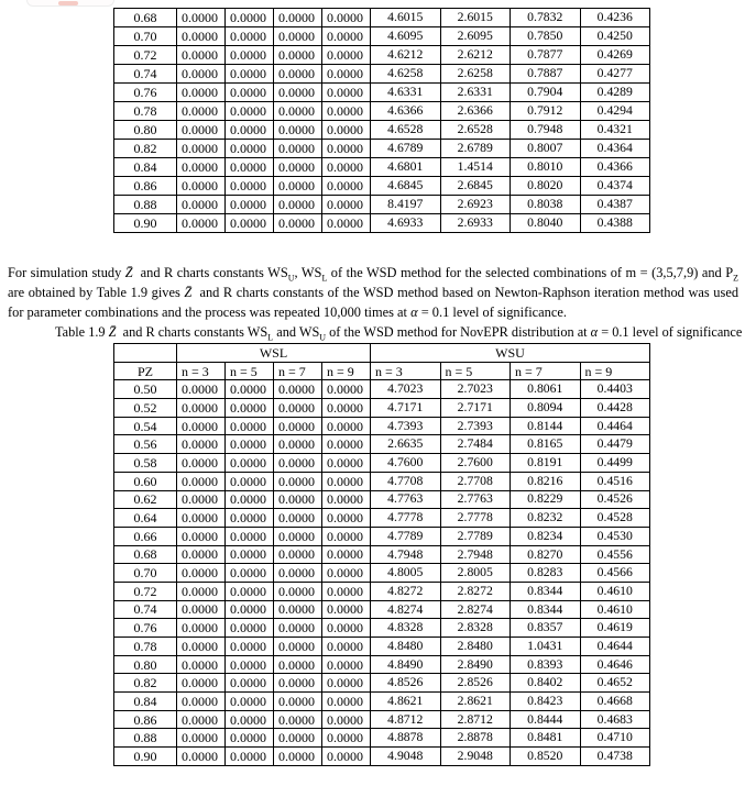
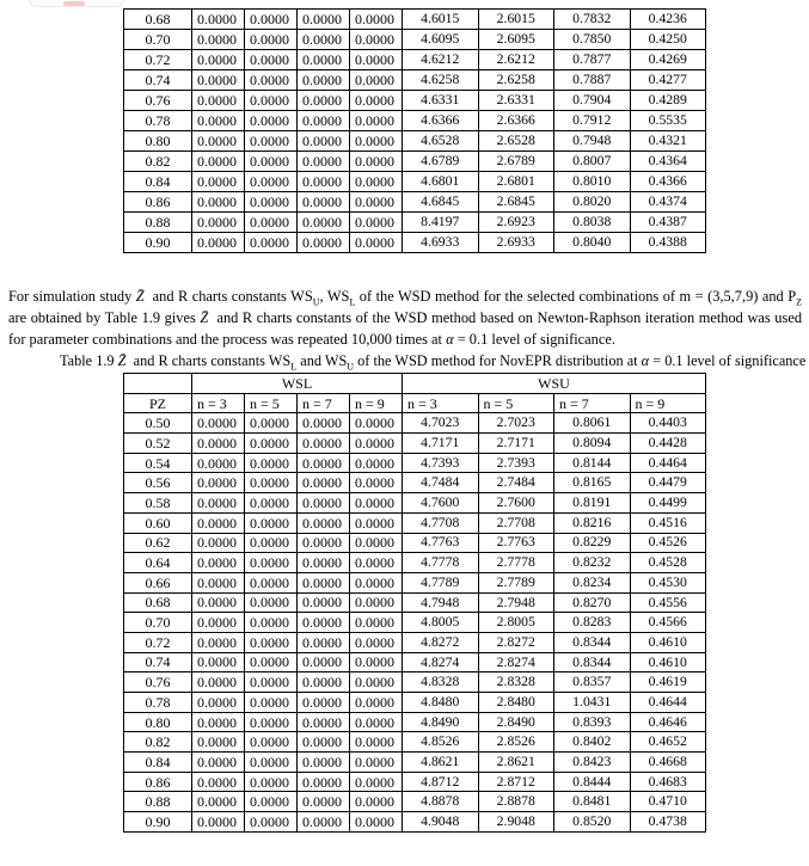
  0.68	0.0000	0.0000	0.0000	0.0000	4.6015	2.6015	0.7832	0.4236
  0.70	0.0000	0.0000	0.0000	0.0000	4.6095	2.6095	0.7850	0.4250
  0.72	0.0000	0.0000	0.0000	0.0000	4.6212	2.6212	0.7877	0.4269
  0.74	0.0000	0.0000	0.0000	0.0000	4.6258	2.6258	0.7887	0.4277
  0.76	0.0000	0.0000	0.0000	0.0000	4.6331	2.6331	0.7904	0.4289
- 0.78	0.0000	0.0000	0.0000	0.0000	4.6366	2.6366	0.7912	0.4294
+ 0.78	0.0000	0.0000	0.0000	0.0000	4.6366	2.6366	0.7912	0.5535
  0.80	0.0000	0.0000	0.0000	0.0000	4.6528	2.6528	0.7948	0.4321
  0.82	0.0000	0.0000	0.0000	0.0000	4.6789	2.6789	0.8007	0.4364
- 0.84	0.0000	0.0000	0.0000	0.0000	4.6801	1.4514	0.8010	0.4366
+ 0.84	0.0000	0.0000	0.0000	0.0000	4.6801	2.6801	0.8010	0.4366
  0.86	0.0000	0.0000	0.0000	0.0000	4.6845	2.6845	0.8020	0.4374
  0.88	0.0000	0.0000	0.0000	0.0000	8.4197	2.6923	0.8038	0.4387
  0.90	0.0000	0.0000	0.0000	0.0000	4.6933	2.6933	0.8040	0.4388
  For simulation study Z̄ and R charts constants WSU, WSL of the WSD method for the selected combinations of m = (3,5,7,9) and PZ are obtained by Table 1.9 gives Z̄ and R charts constants of the WSD method based on Newton-Raphson iteration method was used for parameter combinations and the process was repeated 10,000 times at α = 0.1 level of significance.
  Table 1.9 Z̄ and R charts constants WSL and WSU of the WSD method for NovEPR distribution at α = 0.1 level of significance
  	WSL	WSU
  PZ	n = 3	n = 5	n = 7	n = 9	n = 3	n = 5	n = 7	n = 9
  0.50	0.0000	0.0000	0.0000	0.0000	4.7023	2.7023	0.8061	0.4403
  0.52	0.0000	0.0000	0.0000	0.0000	4.7171	2.7171	0.8094	0.4428
  0.54	0.0000	0.0000	0.0000	0.0000	4.7393	2.7393	0.8144	0.4464
- 0.56	0.0000	0.0000	0.0000	0.0000	2.6635	2.7484	0.8165	0.4479
+ 0.56	0.0000	0.0000	0.0000	0.0000	4.7484	2.7484	0.8165	0.4479
  0.58	0.0000	0.0000	0.0000	0.0000	4.7600	2.7600	0.8191	0.4499
  0.60	0.0000	0.0000	0.0000	0.0000	4.7708	2.7708	0.8216	0.4516
  0.62	0.0000	0.0000	0.0000	0.0000	4.7763	2.7763	0.8229	0.4526
  0.64	0.0000	0.0000	0.0000	0.0000	4.7778	2.7778	0.8232	0.4528
  0.66	0.0000	0.0000	0.0000	0.0000	4.7789	2.7789	0.8234	0.4530
  0.68	0.0000	0.0000	0.0000	0.0000	4.7948	2.7948	0.8270	0.4556
  0.70	0.0000	0.0000	0.0000	0.0000	4.8005	2.8005	0.8283	0.4566
  0.72	0.0000	0.0000	0.0000	0.0000	4.8272	2.8272	0.8344	0.4610
  0.74	0.0000	0.0000	0.0000	0.0000	4.8274	2.8274	0.8344	0.4610
  0.76	0.0000	0.0000	0.0000	0.0000	4.8328	2.8328	0.8357	0.4619
  0.78	0.0000	0.0000	0.0000	0.0000	4.8480	2.8480	1.0431	0.4644
  0.80	0.0000	0.0000	0.0000	0.0000	4.8490	2.8490	0.8393	0.4646
  0.82	0.0000	0.0000	0.0000	0.0000	4.8526	2.8526	0.8402	0.4652
  0.84	0.0000	0.0000	0.0000	0.0000	4.8621	2.8621	0.8423	0.4668
  0.86	0.0000	0.0000	0.0000	0.0000	4.8712	2.8712	0.8444	0.4683
  0.88	0.0000	0.0000	0.0000	0.0000	4.8878	2.8878	0.8481	0.4710
  0.90	0.0000	0.0000	0.0000	0.0000	4.9048	2.9048	0.8520	0.4738
